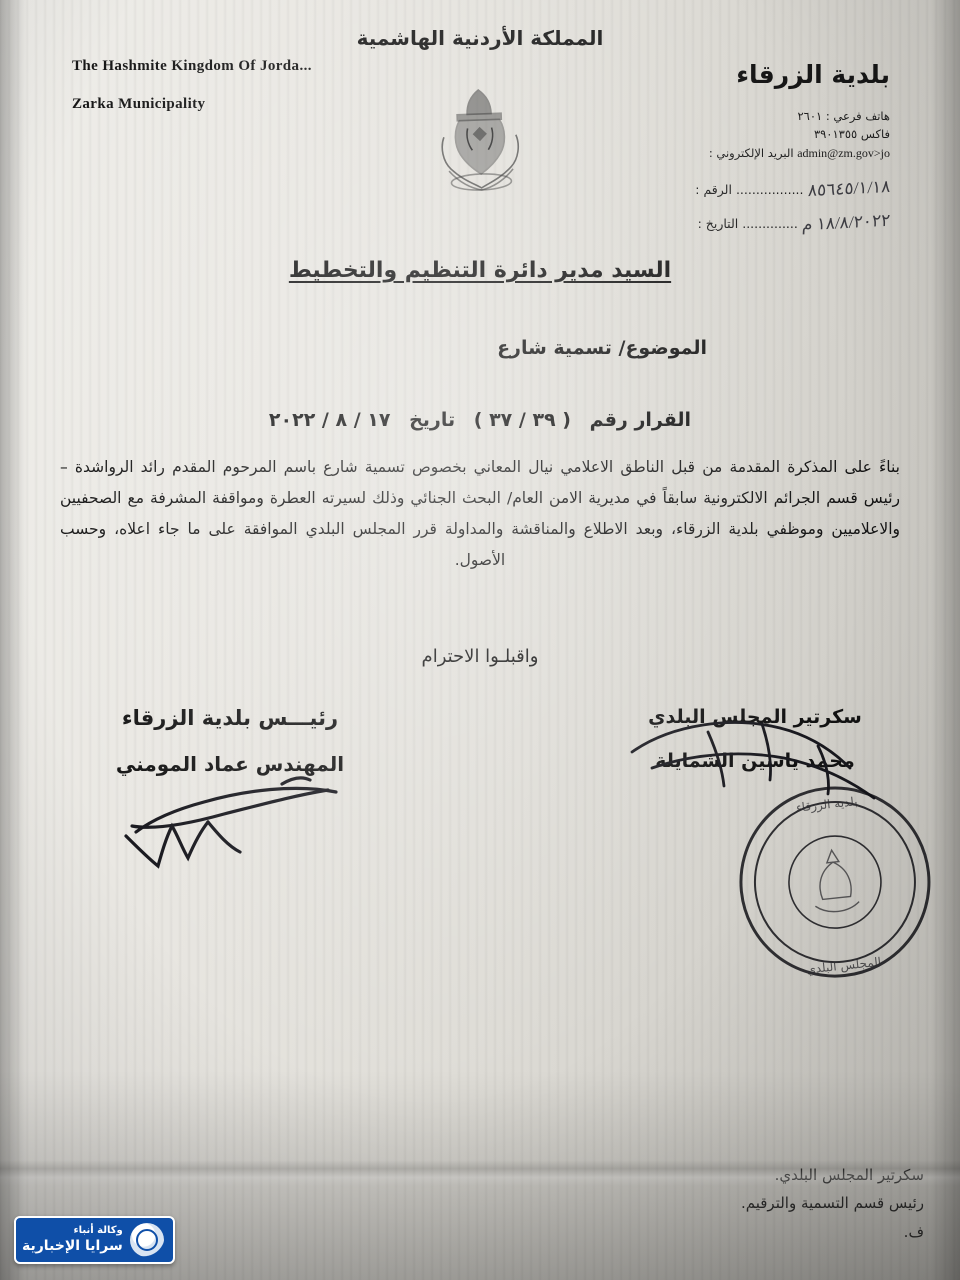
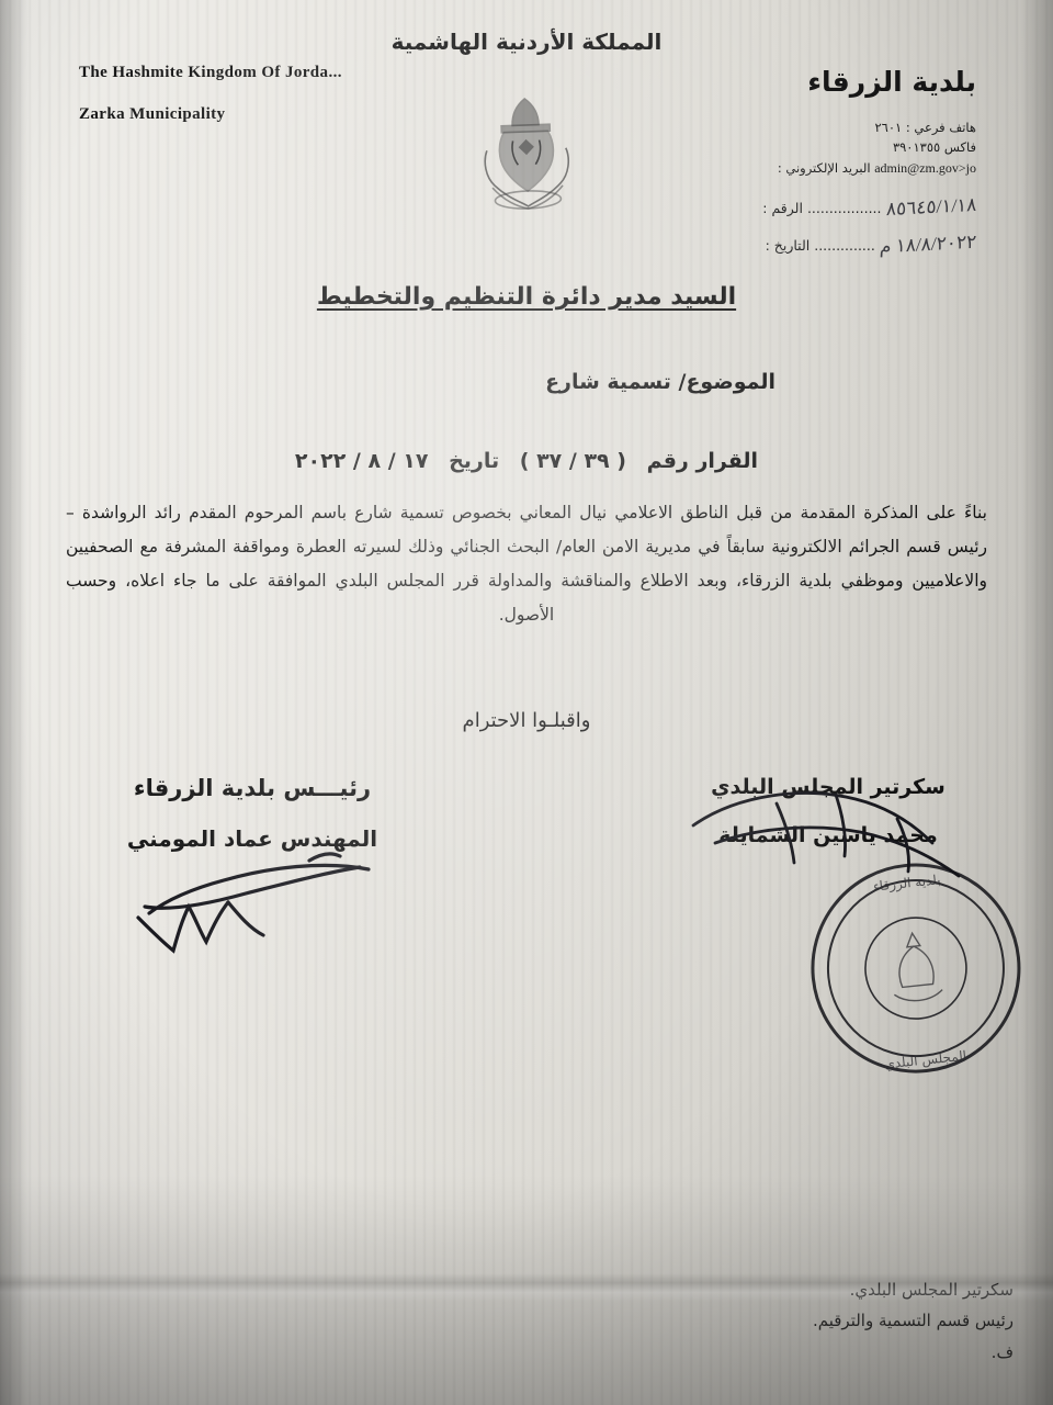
- وكالة أنباء
- سرايا الإخبارية
